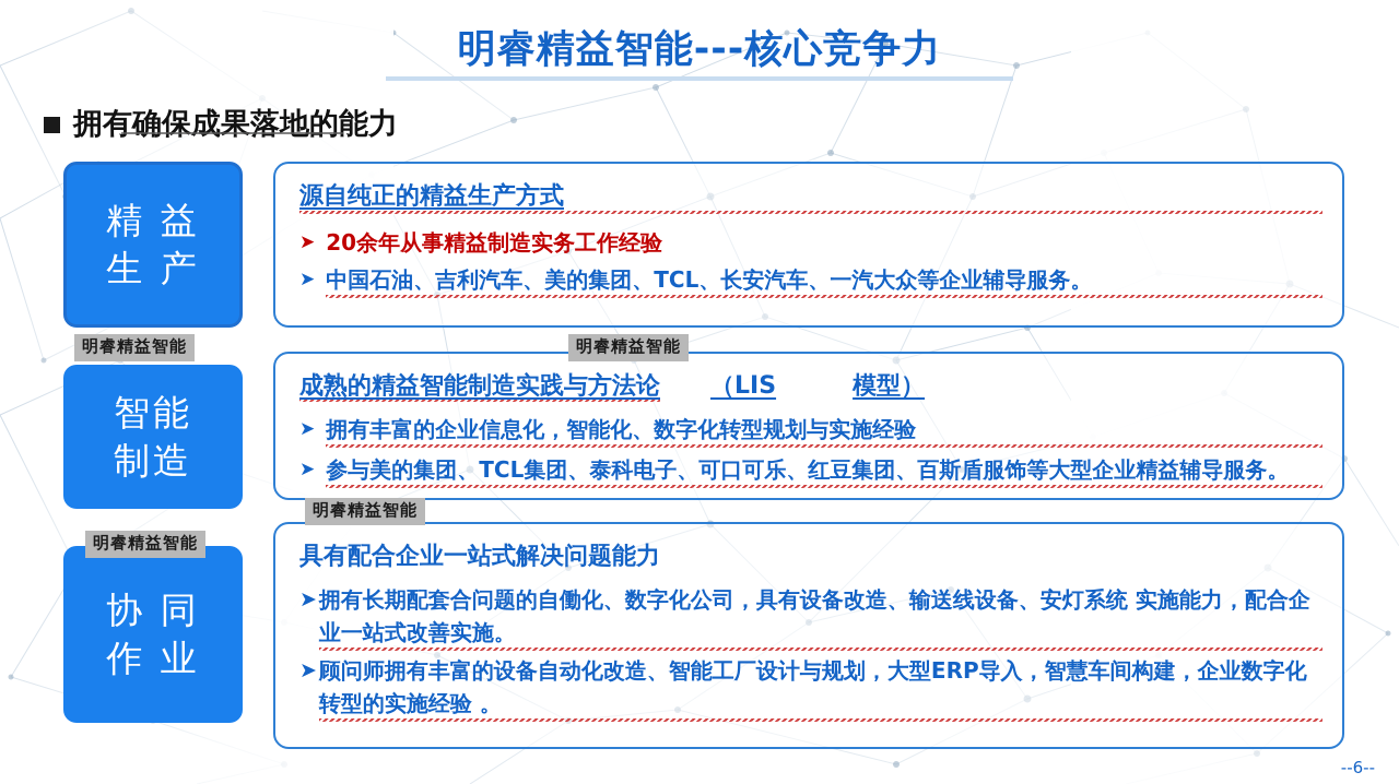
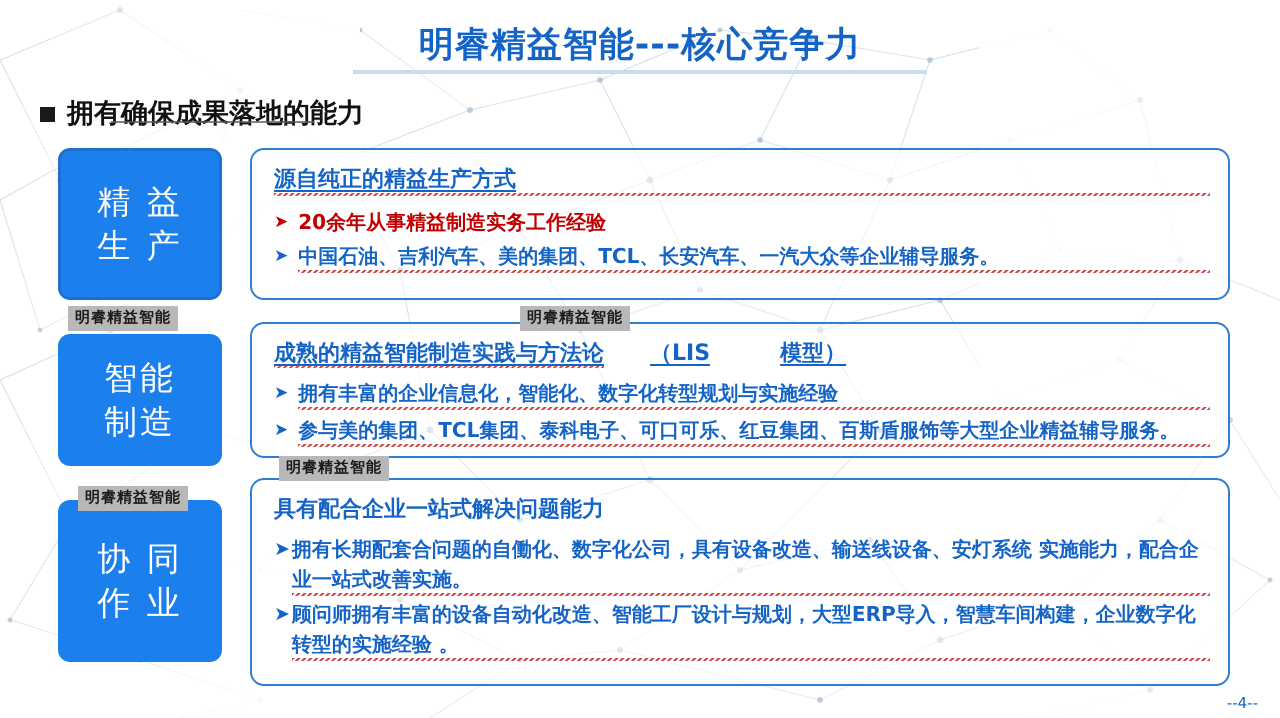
  明睿精益智能---核心竞争力
  拥有确保成果落地的能力
  精 益
  生 产
  智能
  制造
  协 同
  作 业
  明睿精益智能
  明睿精益智能
  明睿精益智能
  明睿精益智能
  源自纯正的精益生产方式
  ➤
  20余年从事精益制造实务工作经验
  ➤
  中国石油、吉利汽车、美的集团、TCL、长安汽车、一汽大众等企业辅导服务。
  成熟的精益智能制造实践与方法论 （LIS 模型）
  ➤
  拥有丰富的企业信息化，智能化、数字化转型规划与实施经验
  ➤
  参与美的集团、TCL集团、泰科电子、可口可乐、红豆集团、百斯盾服饰等大型企业精益辅导服务。
  具有配合企业一站式解决问题能力
  ➤
  拥有长期配套合问题的自働化、数字化公司，具有设备改造、输送线设备、安灯系统 实施能力，配合企业一站式改善实施。
  ➤
  顾问师拥有丰富的设备自动化改造、智能工厂设计与规划，大型ERP导入，智慧车间构建，企业数字化转型的实施经验 。
- --6--
+ --4--
